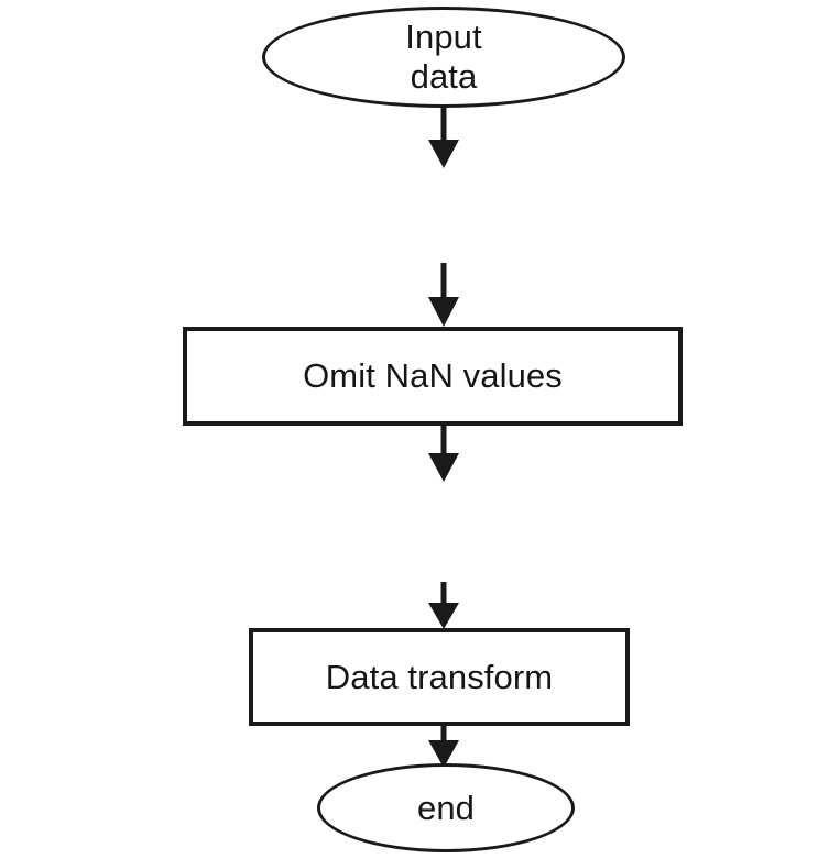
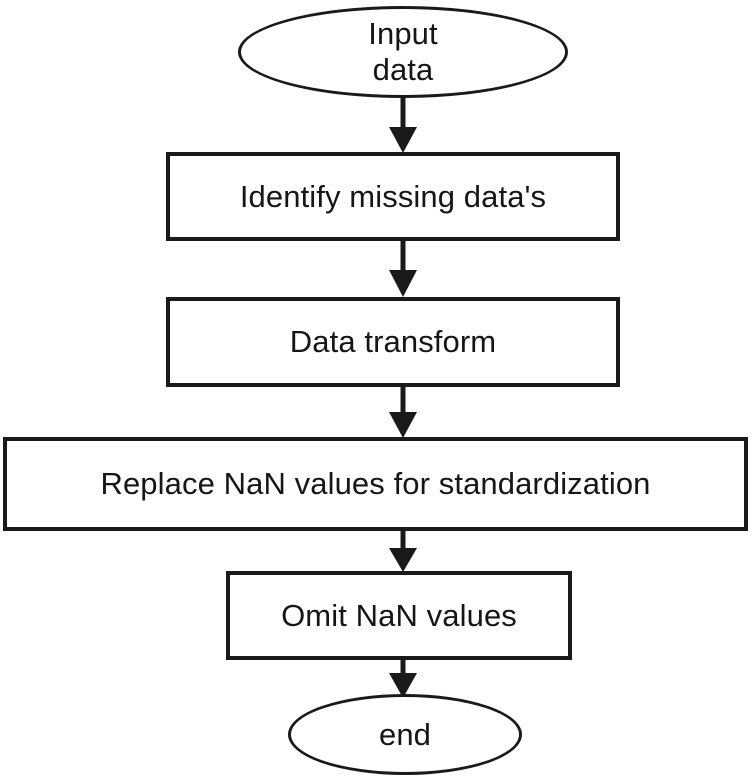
  Input
  data
+ Identify missing data's
- Omit NaN values
+ Data transform
+ Replace NaN values for standardization
- Data transform
+ Omit NaN values
  end
